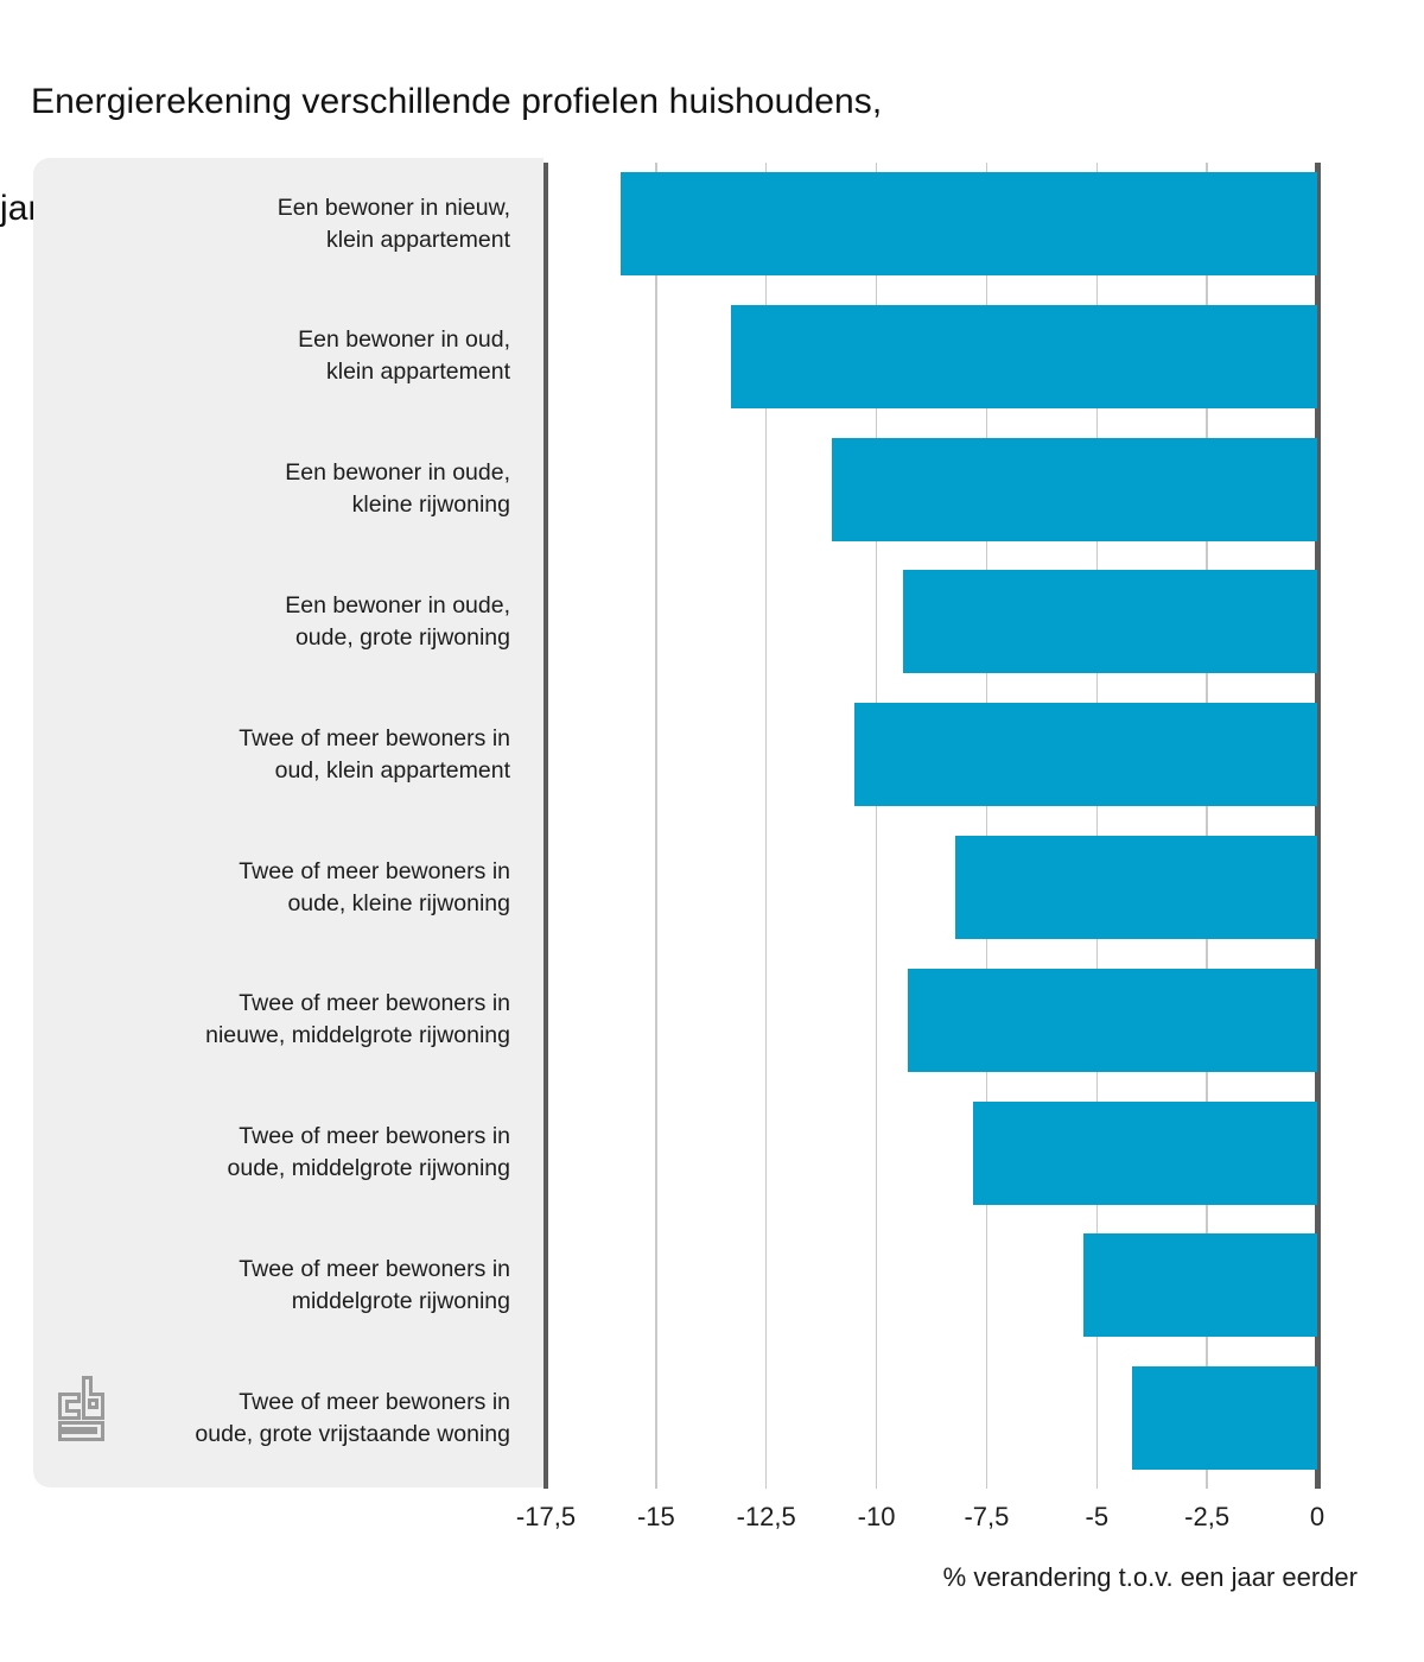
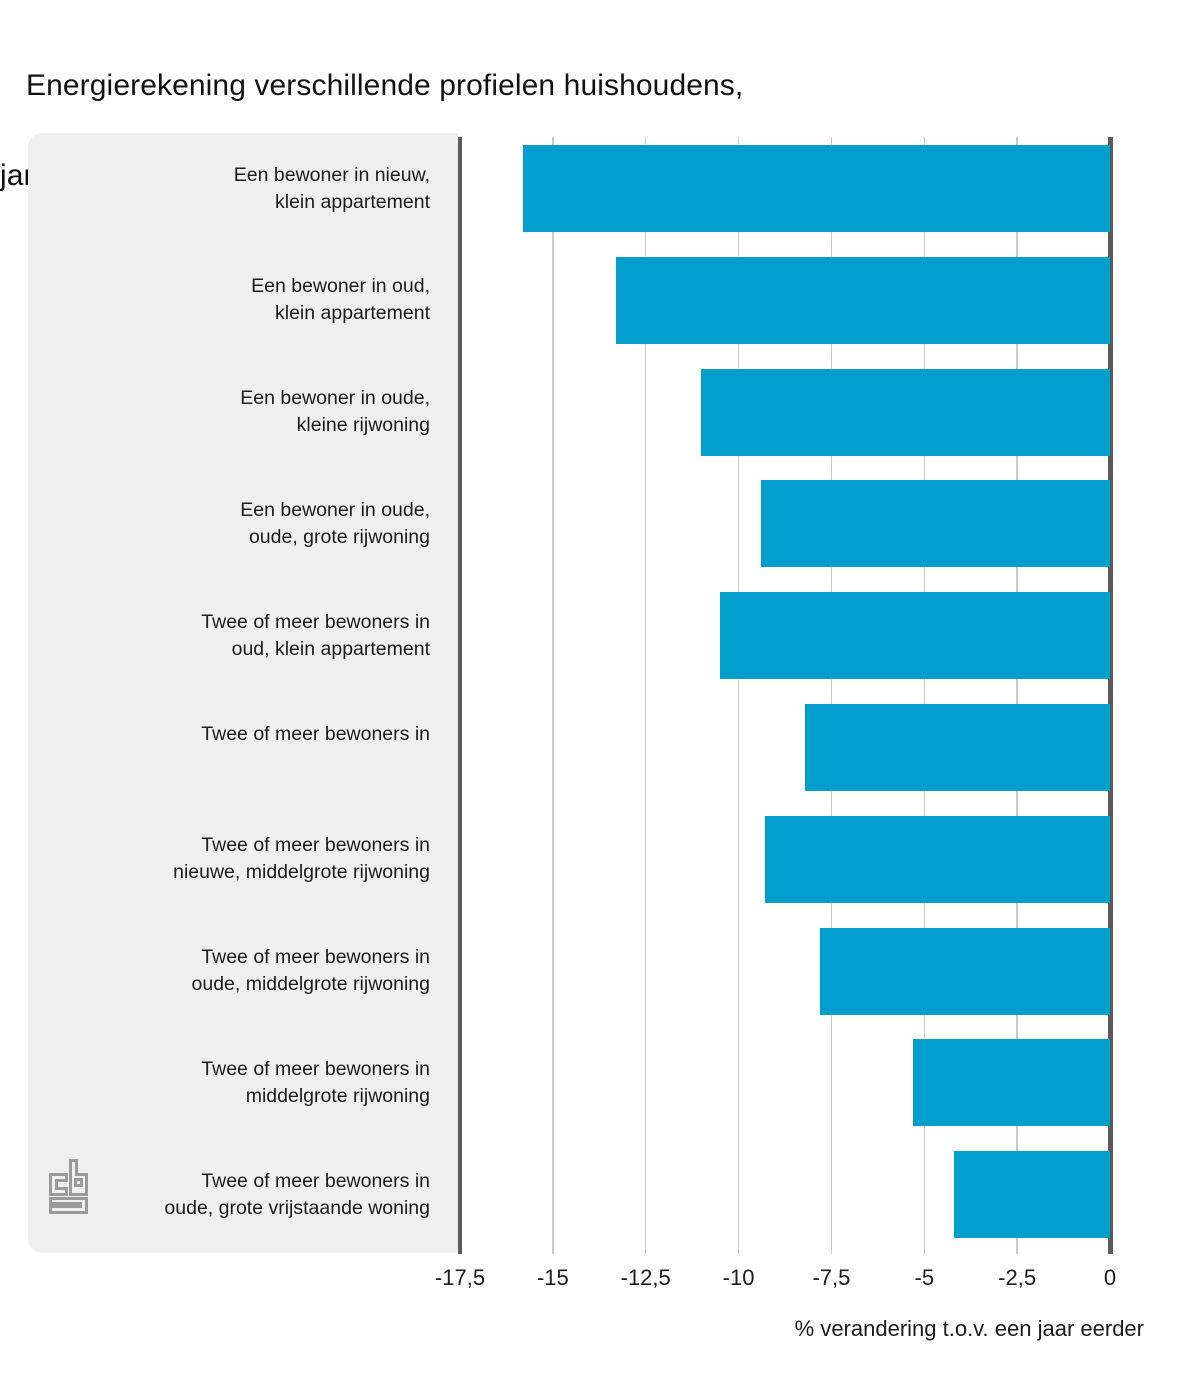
  Energierekening verschillende profielen huishoudens,
  Een bewoner in nieuw,
  klein appartement
  Een bewoner in oud,
  klein appartement
  Een bewoner in oude,
  kleine rijwoning
  Een bewoner in oude,
  oude, grote rijwoning
  Twee of meer bewoners in
  oud, klein appartement
  Twee of meer bewoners in
- oude, kleine rijwoning
  Twee of meer bewoners in
  nieuwe, middelgrote rijwoning
  Twee of meer bewoners in
  oude, middelgrote rijwoning
  Twee of meer bewoners in
  middelgrote rijwoning
  Twee of meer bewoners in
  oude, grote vrijstaande woning
  -17,5
  -15
  -12,5
  -10
  -7,5
  -5
  -2,5
  0
  % verandering t.o.v. een jaar eerder
